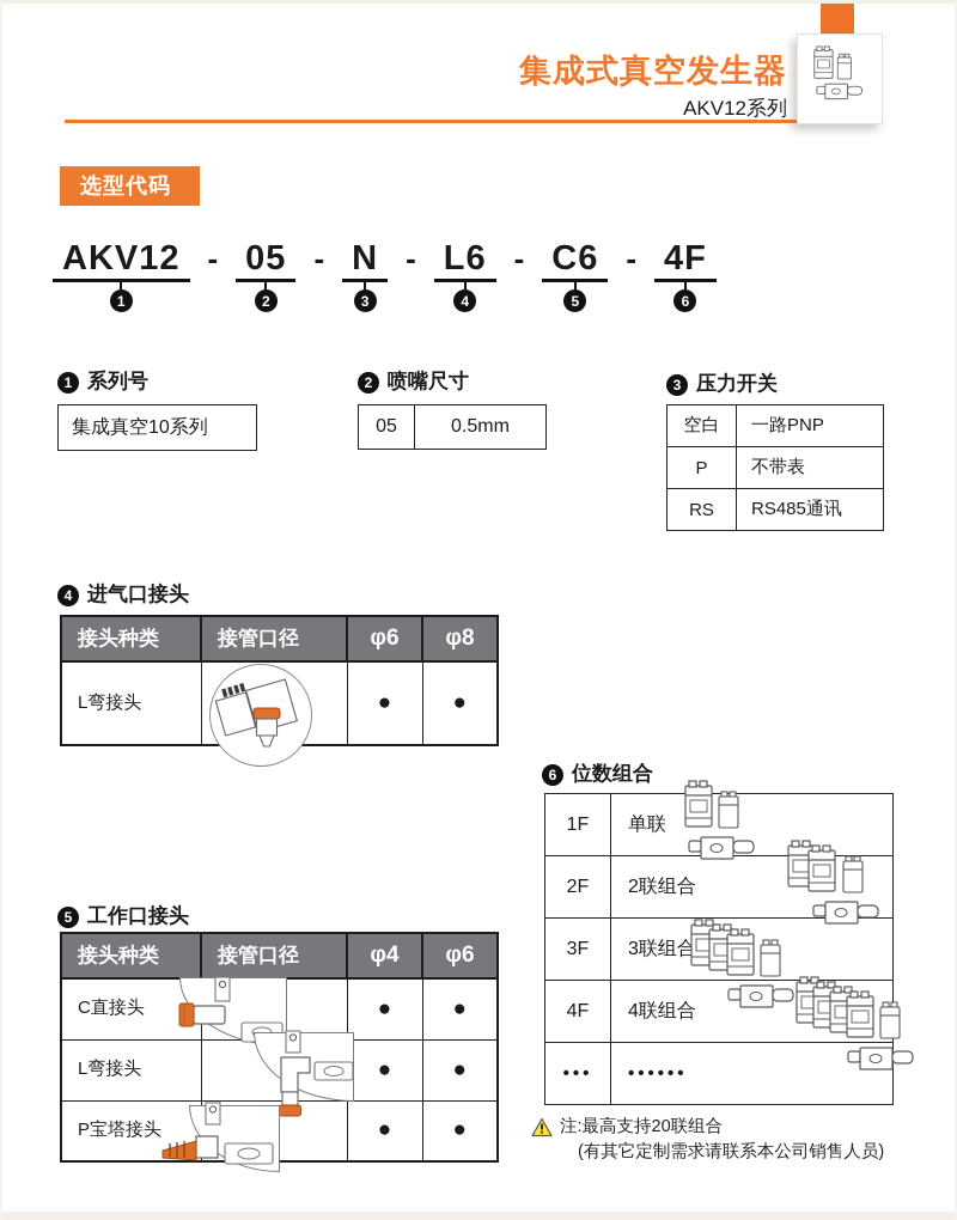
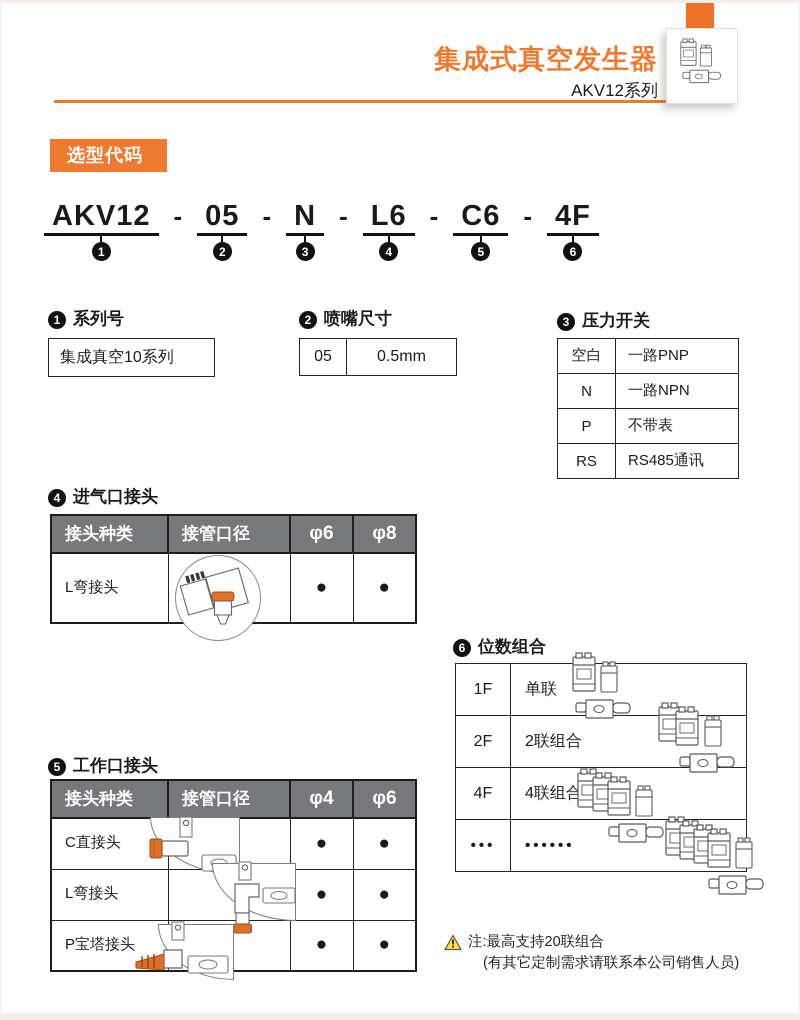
  集成式真空发生器
  AKV12系列
  选型代码
  AKV12
  1
  -
  05
  2
  -
  N
  3
  -
  L6
  4
  -
  C6
  5
  -
  4F
  6
  1
  系列号
  集成真空10系列
  2
  喷嘴尺寸
  05	0.5mm
  3
  压力开关
  空白	一路PNP
+ N	一路NPN
  P	不带表
  RS	RS485通讯
  4
  进气口接头
  接头种类	接管口径	φ6	φ8
  L弯接头		●	●
  5
  工作口接头
  接头种类	接管口径	φ4	φ6
  C直接头		●	●
  L弯接头		●	●
  P宝塔接头		●	●
  6
  位数组合
  1F	单联
  2F	2联组合
- 3F	3联组合
  4F	4联组合
  •••	••••••
  注:最高支持20联组合
  (有其它定制需求请联系本公司销售人员)
